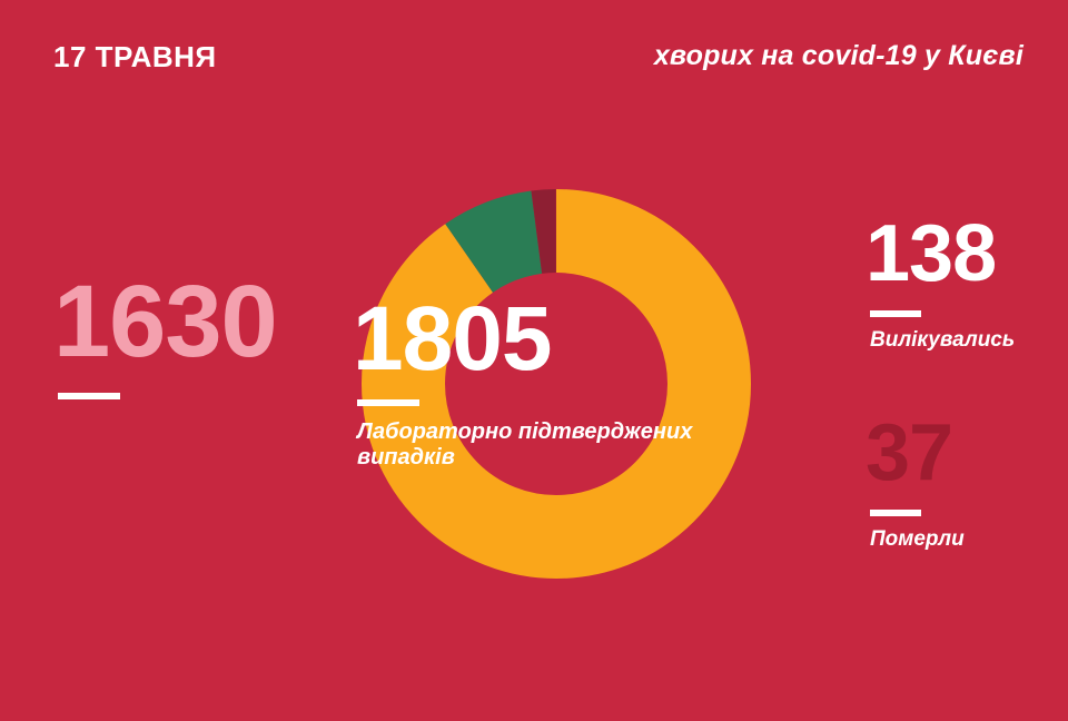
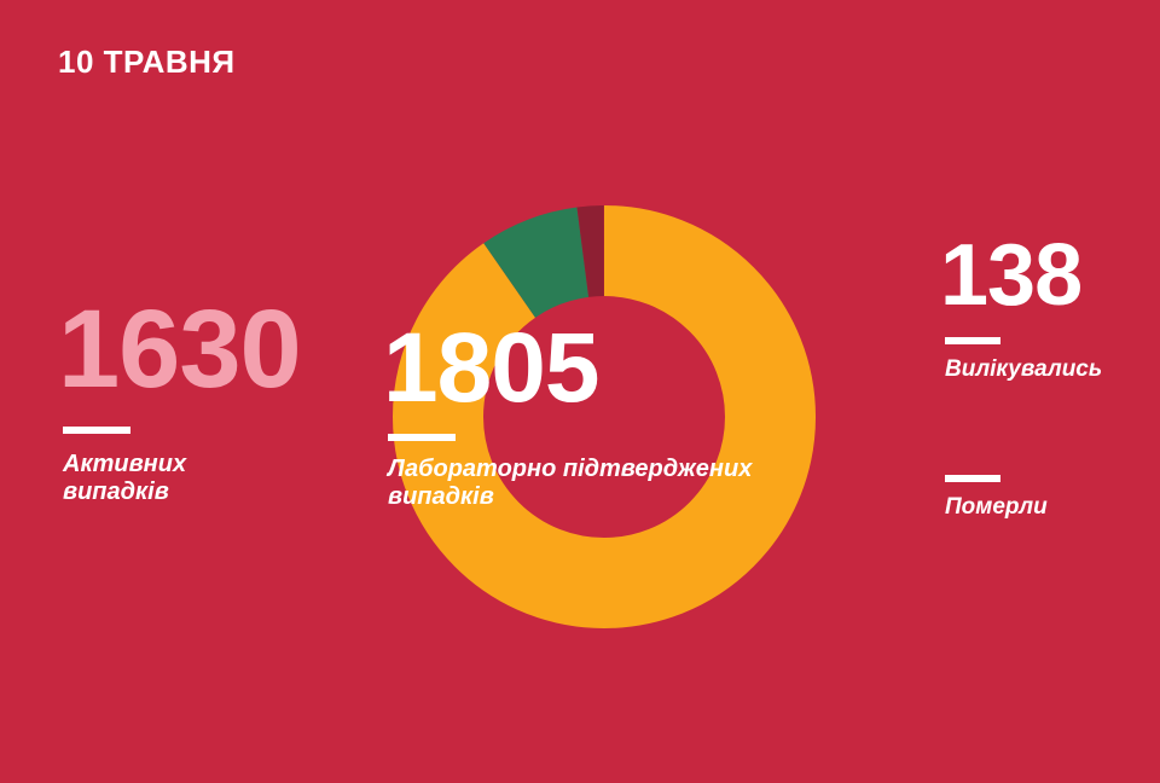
- 17 ТРАВНЯ
+ 10 ТРАВНЯ
- хворих на covid-19 у Києві
  1805
  Лабораторно підтверджених випадків
  1630
+ Активних
+ випадків
  138
  Вилікувались
- 37
  Померли
